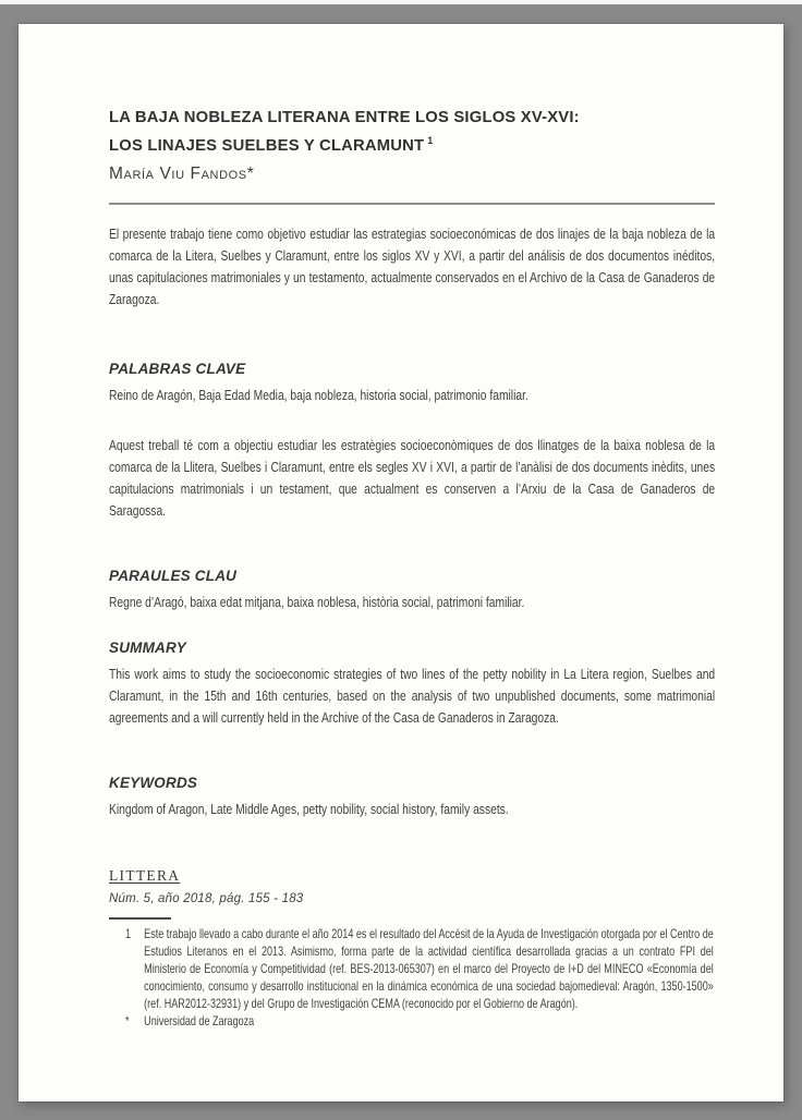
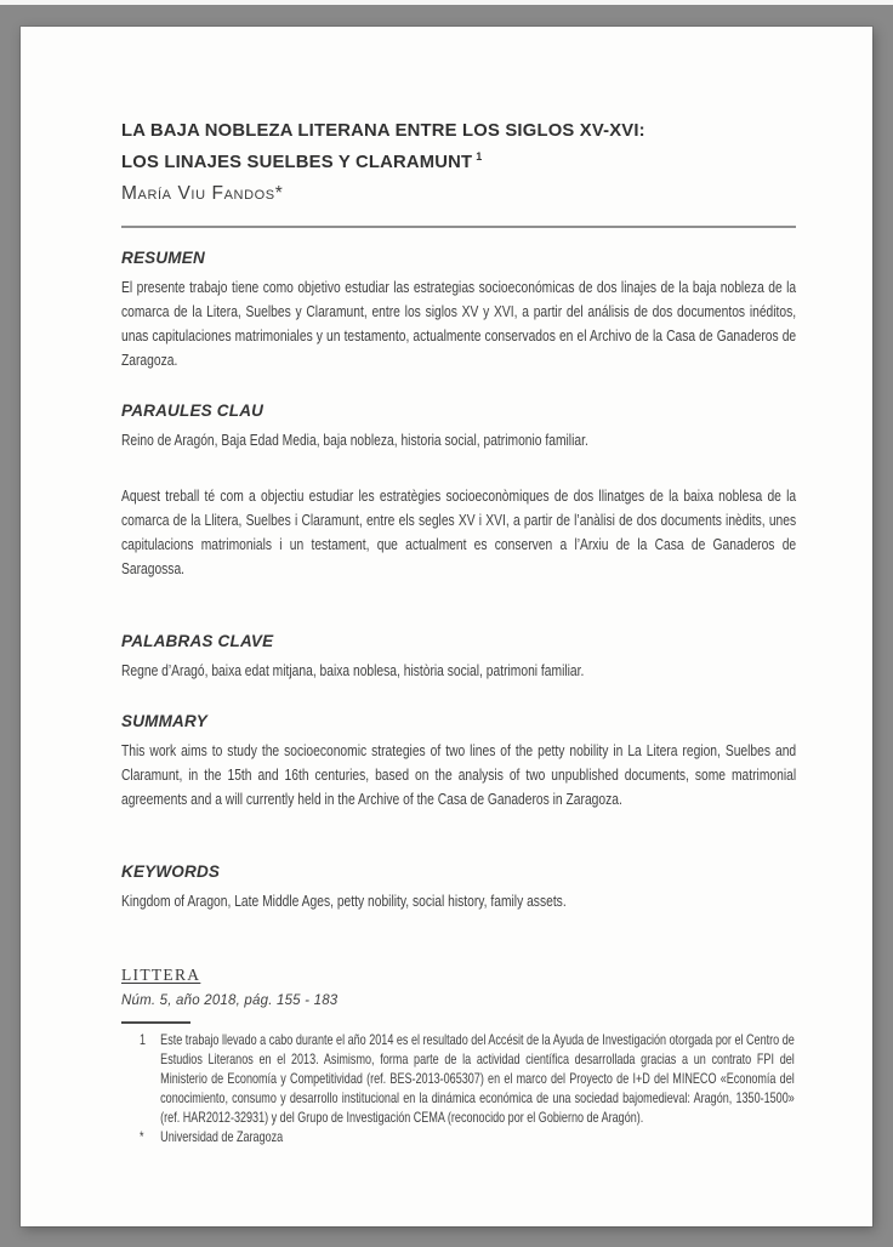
  LA BAJA NOBLEZA LITERANA ENTRE LOS SIGLOS XV-XVI:
  LOS LINAJES SUELBES Y CLARAMUNT 1
  María Viu Fandos*
+ RESUMEN
  El presente trabajo tiene como objetivo estudiar las estrategias socioeconómicas de dos linajes de la baja nobleza de la comarca de la Litera, Suelbes y Claramunt, entre los siglos XV y XVI, a partir del análisis de dos documentos inéditos, unas capitulaciones matrimoniales y un testamento, actualmente conservados en el Archivo de la Casa de Ganaderos de Zaragoza.
- PALABRAS CLAVE
+ PARAULES CLAU
  Reino de Aragón, Baja Edad Media, baja nobleza, historia social, patrimonio familiar.
  Aquest treball té com a objectiu estudiar les estratègies socioeconòmiques de dos llinatges de la baixa noblesa de la comarca de la Llitera, Suelbes i Claramunt, entre els segles XV i XVI, a partir de l’anàlisi de dos documents inèdits, unes capitulacions matrimonials i un testament, que actualment es conserven a l’Arxiu de la Casa de Ganaderos de Saragossa.
- PARAULES CLAU
+ PALABRAS CLAVE
  Regne d’Aragó, baixa edat mitjana, baixa noblesa, història social, patrimoni familiar.
  SUMMARY
  This work aims to study the socioeconomic strategies of two lines of the petty nobility in La Litera region, Suelbes and Claramunt, in the 15th and 16th centuries, based on the analysis of two unpublished documents, some matrimonial agreements and a will currently held in the Archive of the Casa de Ganaderos in Zaragoza.
  KEYWORDS
  Kingdom of Aragon, Late Middle Ages, petty nobility, social history, family assets.
  LITTERA
  Núm. 5, año 2018, pág. 155 - 183
  1
  Este trabajo llevado a cabo durante el año 2014 es el resultado del Accésit de la Ayuda de Investigación otorgada por el Centro de Estudios Literanos en el 2013. Asimismo, forma parte de la actividad científica desarrollada gracias a un contrato FPI del Ministerio de Economía y Competitividad (ref. BES-2013-065307) en el marco del Proyecto de I+D del MINECO «Economía del conocimiento, consumo y desarrollo institucional en la dinámica económica de una sociedad bajomedieval: Aragón, 1350-1500» (ref. HAR2012-32931) y del Grupo de Investigación CEMA (reconocido por el Gobierno de Aragón).
  *
  Universidad de Zaragoza
